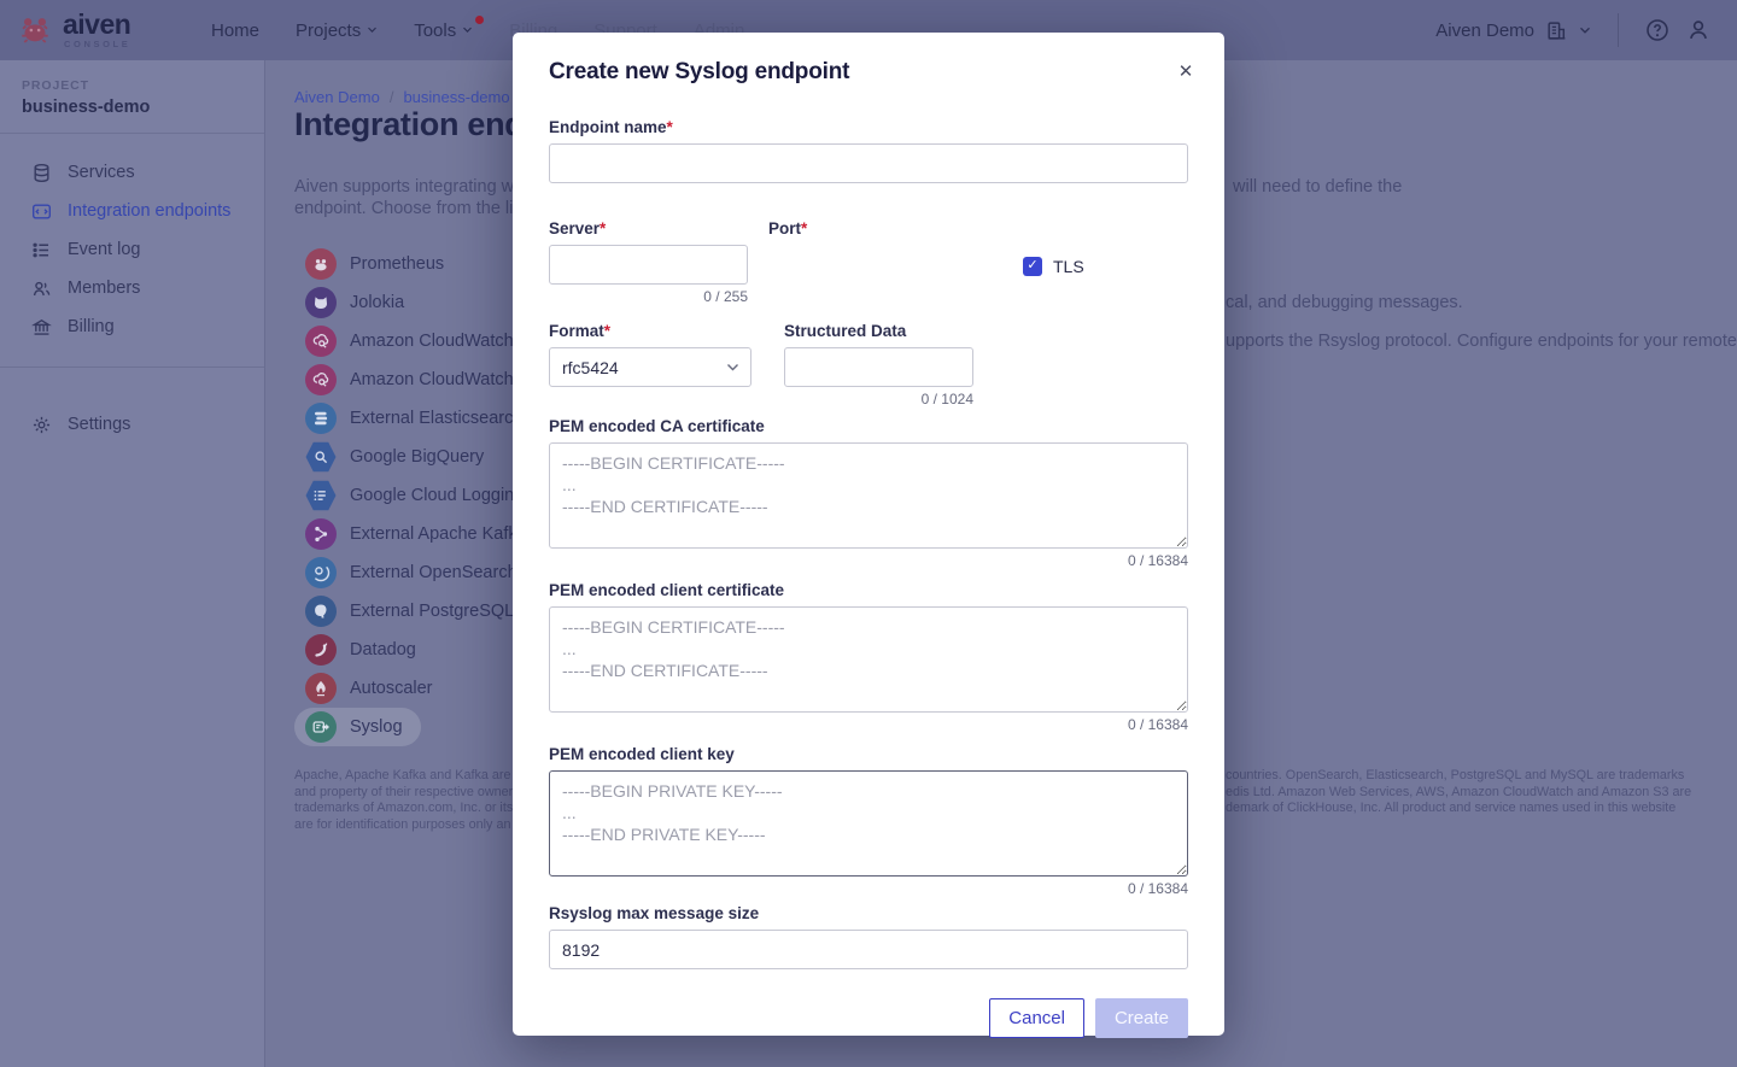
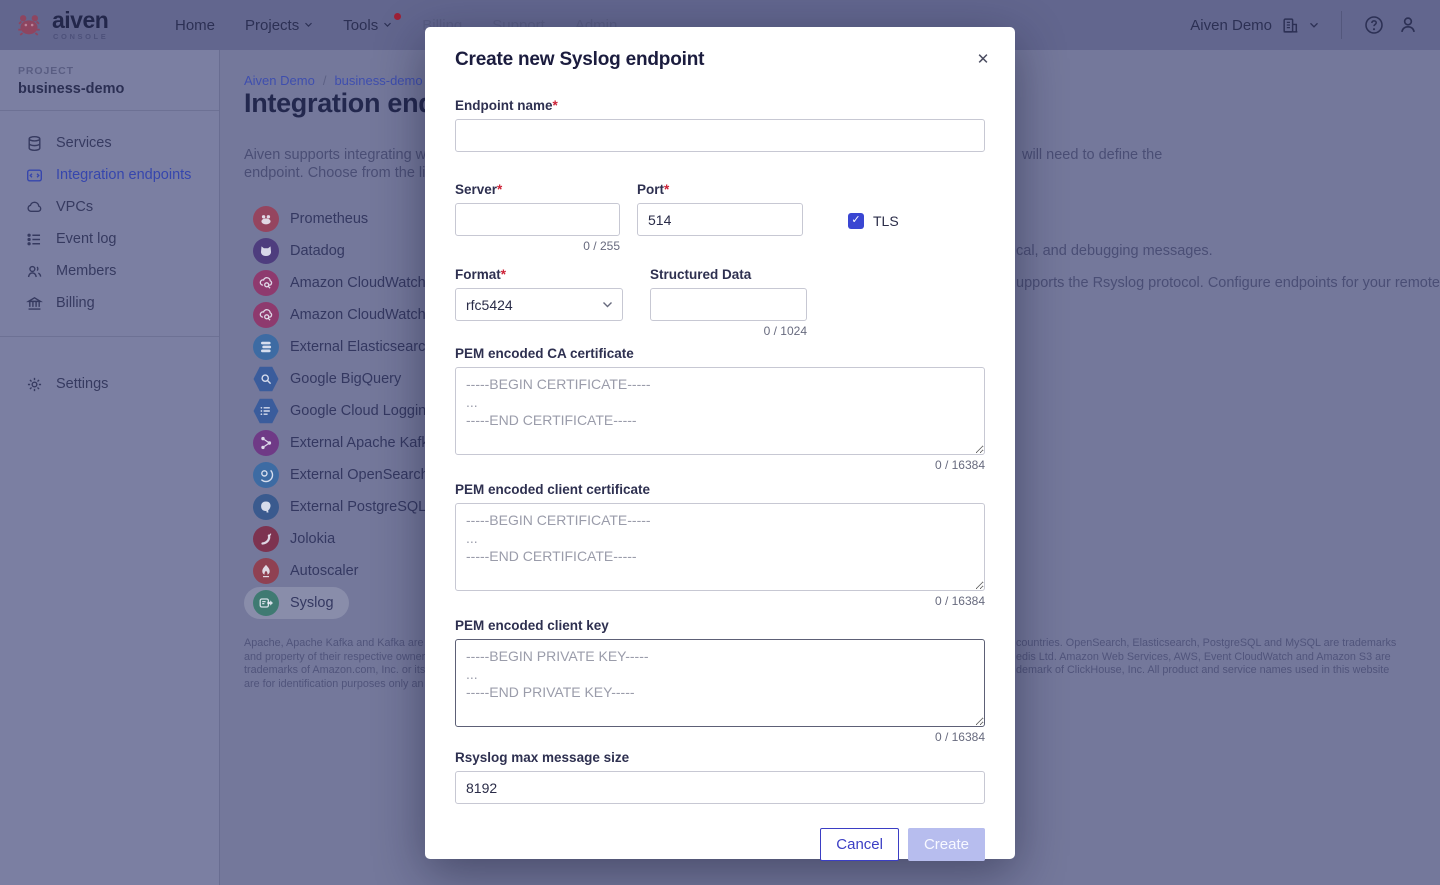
  aiven
  Home
  Projects
  Tools
  Billing
  Support
  Admin
  Aiven Demo
  PROJECT
  business-demo
  Services
  Integration endpoints
+ VPCs
  Event log
  Members
  Billing
  Settings
  Aiven Demo
  business-demo
  Aiven supports integrating w
  will need to define the
  endpoint. Choose from the li
  cal, and debugging messages.
  upports the Rsyslog protocol. Configure endpoints for your remote
  Prometheus
- Jolokia
+ Datadog
  Amazon CloudWatch
  External Elasticsearc
  Google BigQuery
  Google Cloud Loggin
  External Apache Kaf
  External OpenSearc
  External PostgreSQL
- Datadog
+ Jolokia
  Autoscaler
  Syslog
  Apache, Apache Kafka and Kafka are
  and property of their respective owner
  trademarks of Amazon.com, Inc. or its
  are for identification purposes only an
  countries. OpenSearch, Elasticsearch, PostgreSQL and MySQL are trademarks
- edis Ltd. Amazon Web Services, AWS, Amazon CloudWatch and Amazon S3 are
+ edis Ltd. Amazon Web Services, AWS, Event CloudWatch and Amazon S3 are
  demark of ClickHouse, Inc. All product and service names used in this website
  Create new Syslog endpoint
  ✕
  Endpoint name*
  Server*
  0 / 255
  Port*
+ 514
  ✓
  TLS
  Format*
  rfc5424
  Structured Data
  0 / 1024
  PEM encoded CA certificate
  -----BEGIN CERTIFICATE-----
  ...
  -----END CERTIFICATE-----
  0 / 16384
  PEM encoded client certificate
  -----BEGIN CERTIFICATE-----
  ...
  -----END CERTIFICATE-----
  0 / 16384
  PEM encoded client key
  -----BEGIN PRIVATE KEY-----
  ...
  -----END PRIVATE KEY-----
  0 / 16384
  Rsyslog max message size
  8192
  Cancel
  Create
